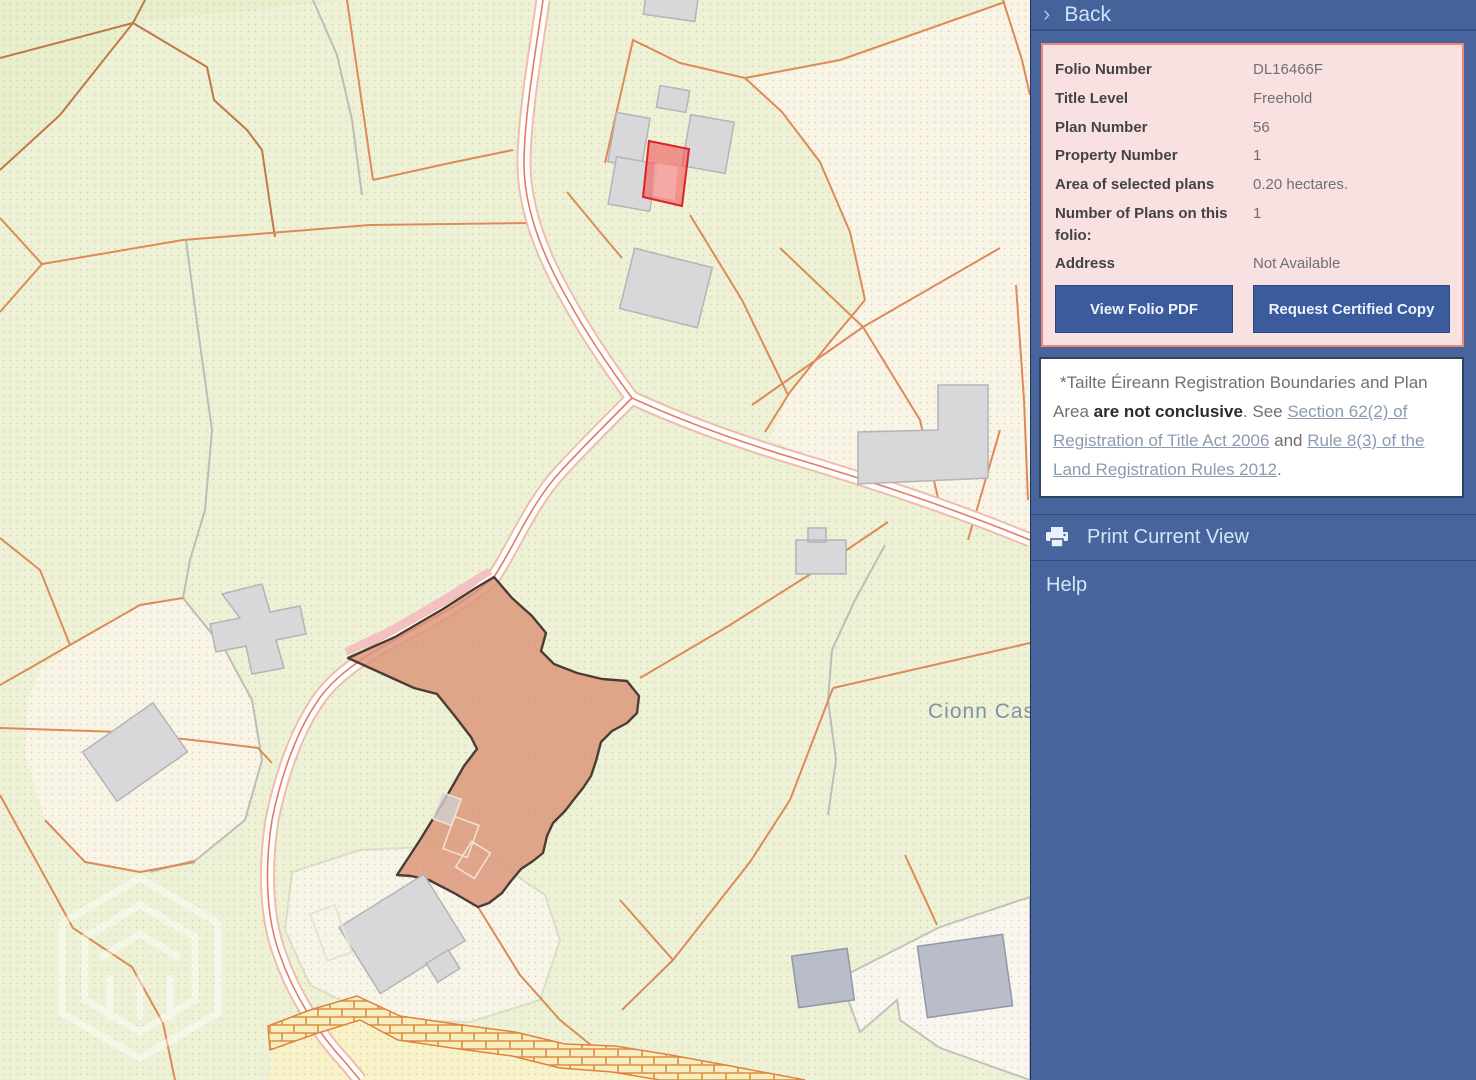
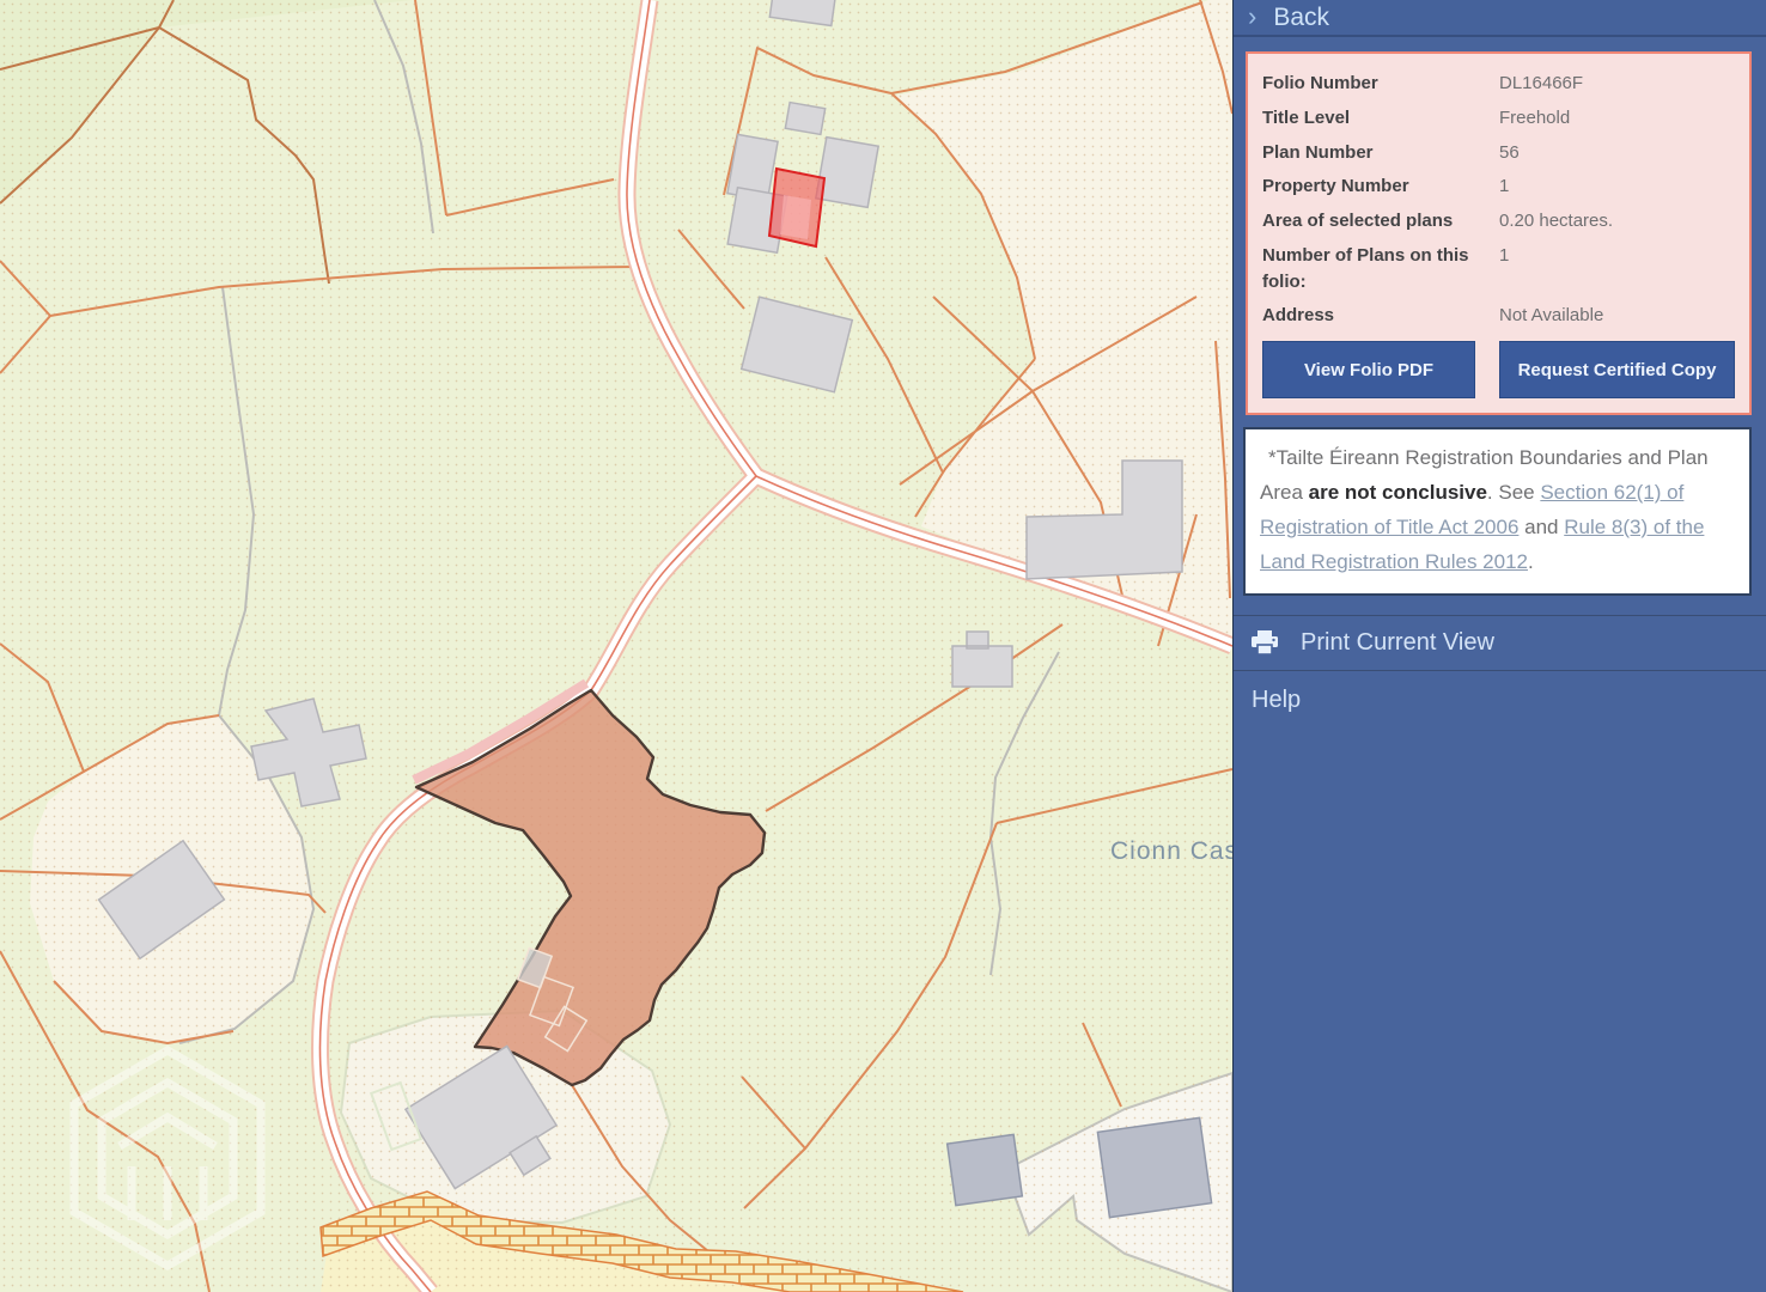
  Cionn Cas
  ›
  Back
  Folio Number
  DL16466F
  Title Level
  Freehold
  Plan Number
  56
  Property Number
  1
  Area of selected plans
  0.20 hectares.
  Number of Plans on this folio:
  1
  Address
  Not Available
  View Folio PDF
  Request Certified Copy
- *Tailte Éireann Registration Boundaries and Plan Area are not conclusive. See Section 62(2) of Registration of Title Act 2006 and Rule 8(3) of the Land Registration Rules 2012.
+ *Tailte Éireann Registration Boundaries and Plan Area are not conclusive. See Section 62(1) of Registration of Title Act 2006 and Rule 8(3) of the Land Registration Rules 2012.
  Print Current View
  Help
